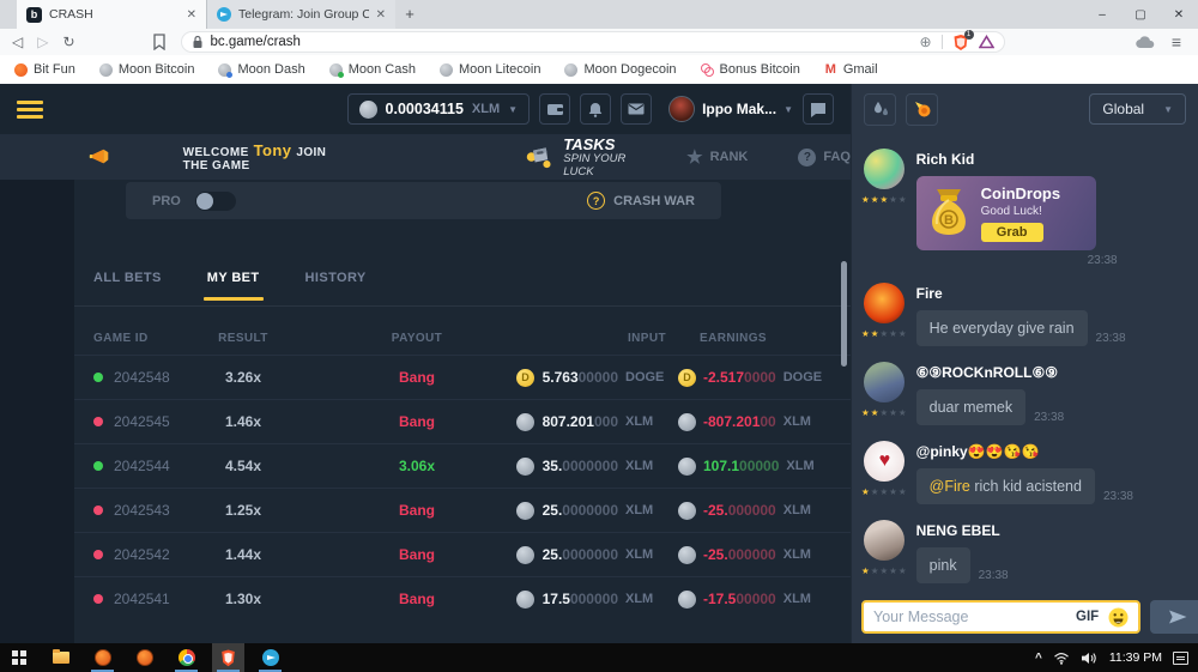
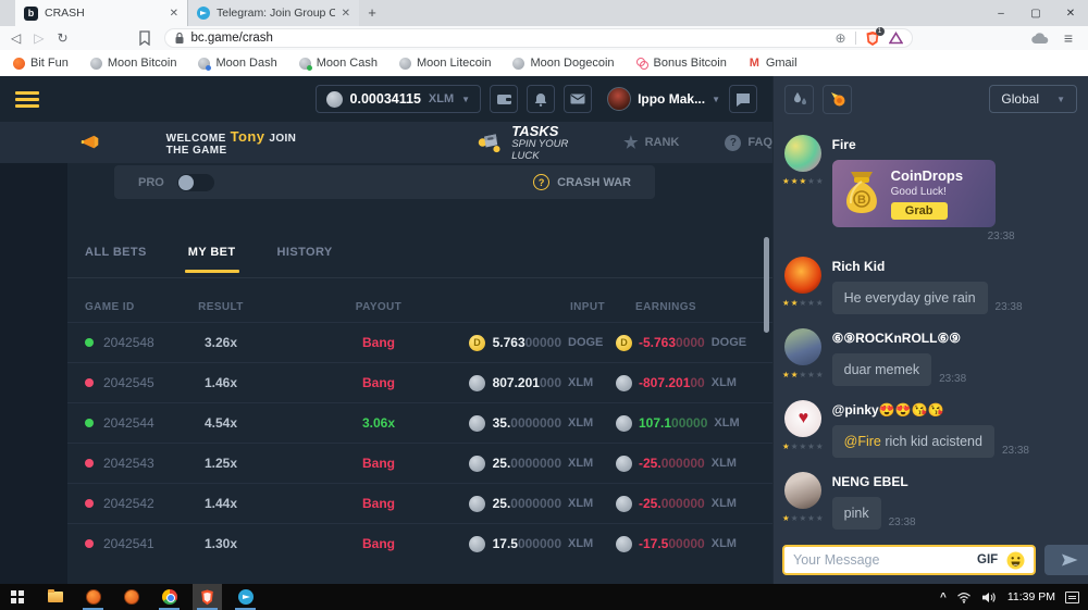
  b
  CRASH
  ✕
  Telegram: Join Group C
  ✕
  +
  –
  ▢
  ✕
  ◁
  ▷
  ↻
  bc.game/crash
  ⊕
  ≡
  Bit Fun
  Moon Bitcoin
  Moon Dash
  Moon Cash
  Moon Litecoin
  Moon Dogecoin
  Bonus Bitcoin
  M
  Gmail
  0.00034115
  XLM
  ▼
  Ippo Mak...
  ▼
  WELCOME Tony JOIN THE GAME
  TASKS
  SPIN YOUR LUCK
  ★
  RANK
  ?
  FAQ
  PRO
  ?
  CRASH WAR
  ALL BETS
  MY BET
  HISTORY
  GAME ID
  RESULT
  PAYOUT
  INPUT
  EARNINGS
  2042548
  3.26x
  Bang
  D
  5.76300000
  DOGE
  D
- -2.5170000
+ -5.7630000
  DOGE
  2042545
  1.46x
  Bang
  807.201000
  XLM
  -807.20100
  XLM
  2042544
  4.54x
  3.06x
  35.0000000
  XLM
  107.100000
  XLM
  2042543
  1.25x
  Bang
  25.0000000
  XLM
  -25.000000
  XLM
  2042542
  1.44x
  Bang
  25.0000000
  XLM
  -25.000000
  XLM
  2042541
  1.30x
  Bang
  17.5000000
  XLM
  -17.500000
  XLM
  Global
  ▼
  ★★★★★
- Rich Kid
+ Fire
  B
  CoinDrops
  Good Luck!
  Grab
  23:38
  ★★★★★
- Fire
+ Rich Kid
  He everyday give rain
  23:38
  ★★★★★
  ⑥⑨ROCKnROLL⑥⑨
  duar memek
  23:38
  ♥
  ★★★★★
  @pinky😍😍😘😘
  @Fire rich kid acistend
  23:38
  ★★★★★
  NENG EBEL
  pink
  23:38
  Your Message
  GIF
  ^
  11:39 PM
